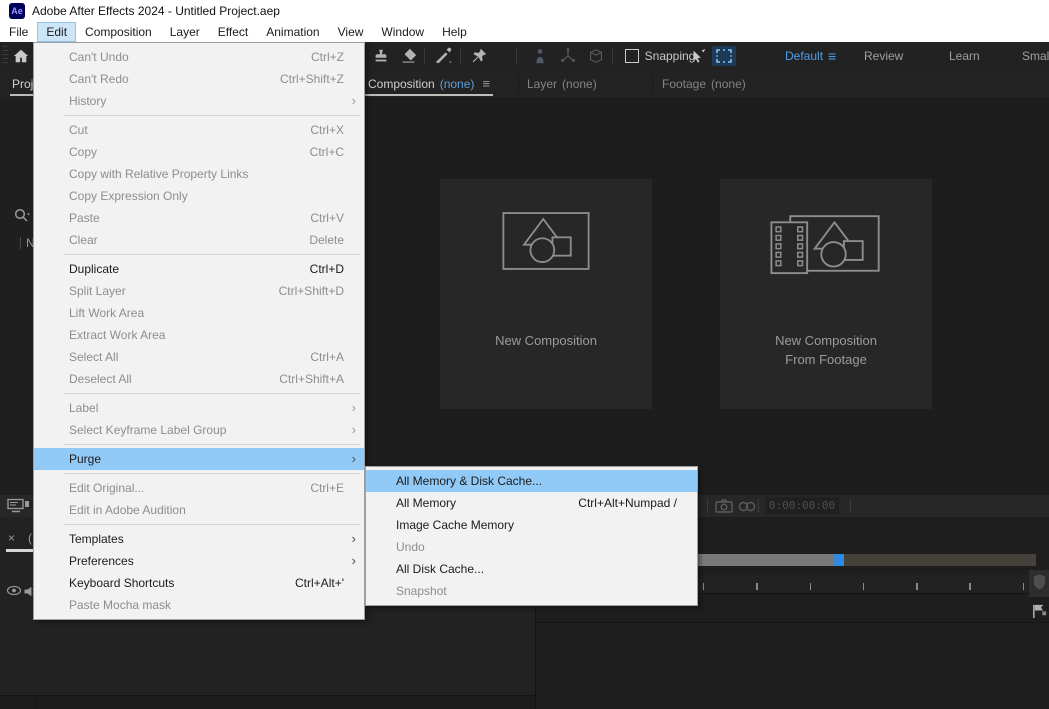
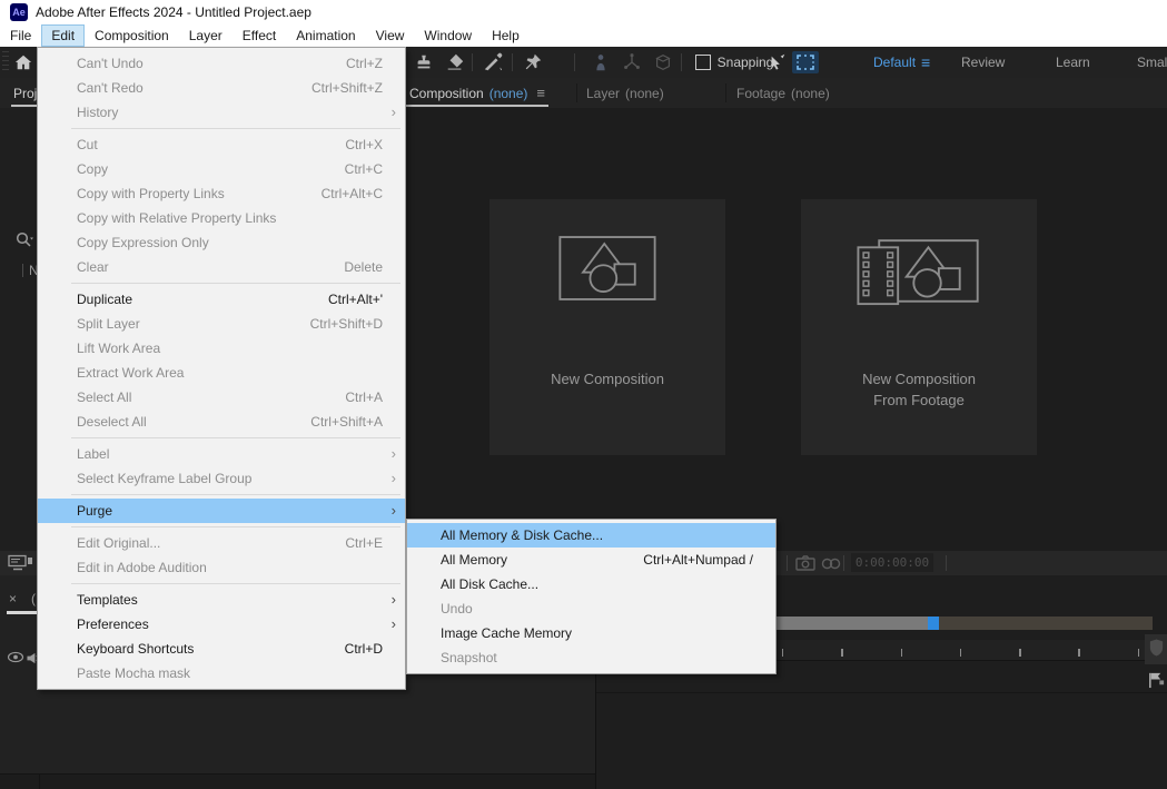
  Ae
  Adobe After Effects 2024 - Untitled Project.aep
  File
  Edit
  Composition
  Layer
  Effect
  Animation
  View
  Window
  Help
  Snapping
  Default
  ≡
  Review
  Learn
  Smal
  Composition
  (none)
  ≡
  Layer
  (none)
  Footage
  (none)
  New Composition
  New Composition
  From Footage
  0:00:00:00
  ×
  (
  Can't Undo
  Ctrl+Z
  Can't Redo
  Ctrl+Shift+Z
  History
  ›
  Cut
  Ctrl+X
  Copy
  Ctrl+C
+ Copy with Property Links
+ Ctrl+Alt+C
  Copy with Relative Property Links
  Copy Expression Only
- Paste
- Ctrl+V
  Clear
  Delete
  Duplicate
- Ctrl+D
+ Ctrl+Alt+'
  Split Layer
  Ctrl+Shift+D
  Lift Work Area
  Extract Work Area
  Select All
  Ctrl+A
  Deselect All
  Ctrl+Shift+A
  Label
  ›
  Select Keyframe Label Group
  ›
  Purge
  ›
  Edit Original...
  Ctrl+E
  Edit in Adobe Audition
  Templates
  ›
  Preferences
  ›
  Keyboard Shortcuts
- Ctrl+Alt+'
+ Ctrl+D
  Paste Mocha mask
  All Memory & Disk Cache...
  All Memory
  Ctrl+Alt+Numpad /
- Image Cache Memory
+ All Disk Cache...
  Undo
- All Disk Cache...
+ Image Cache Memory
  Snapshot
